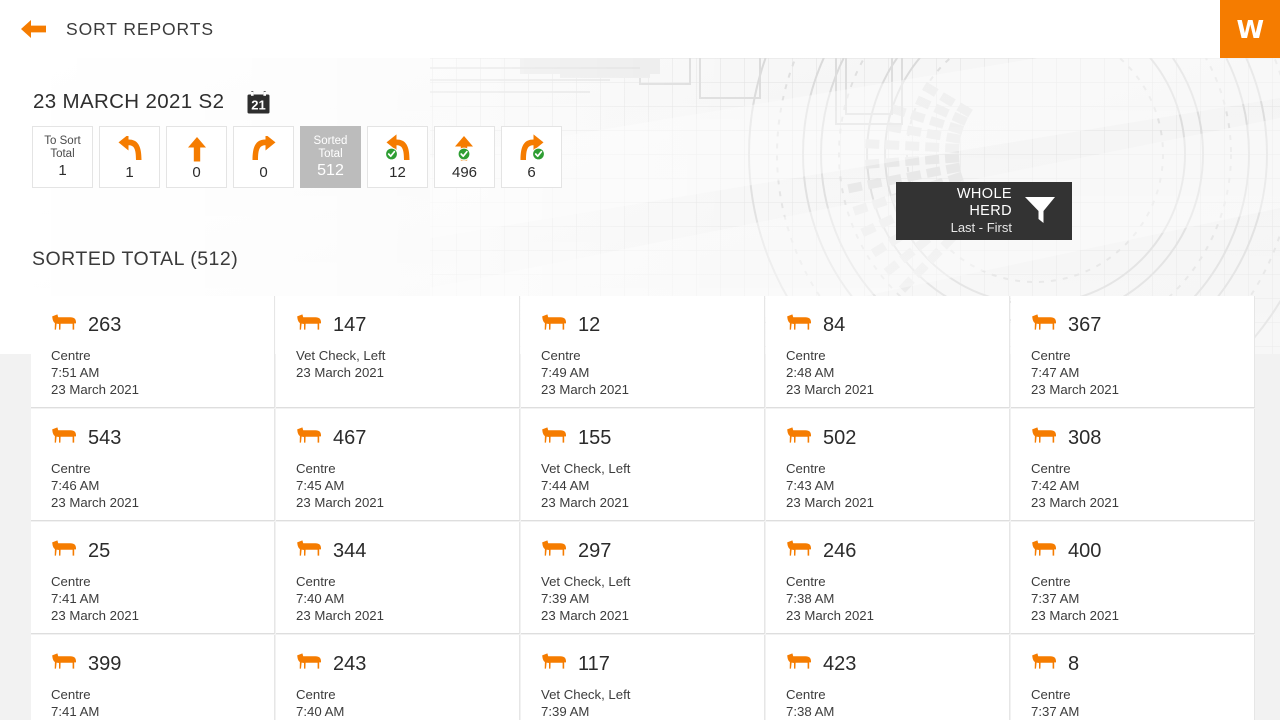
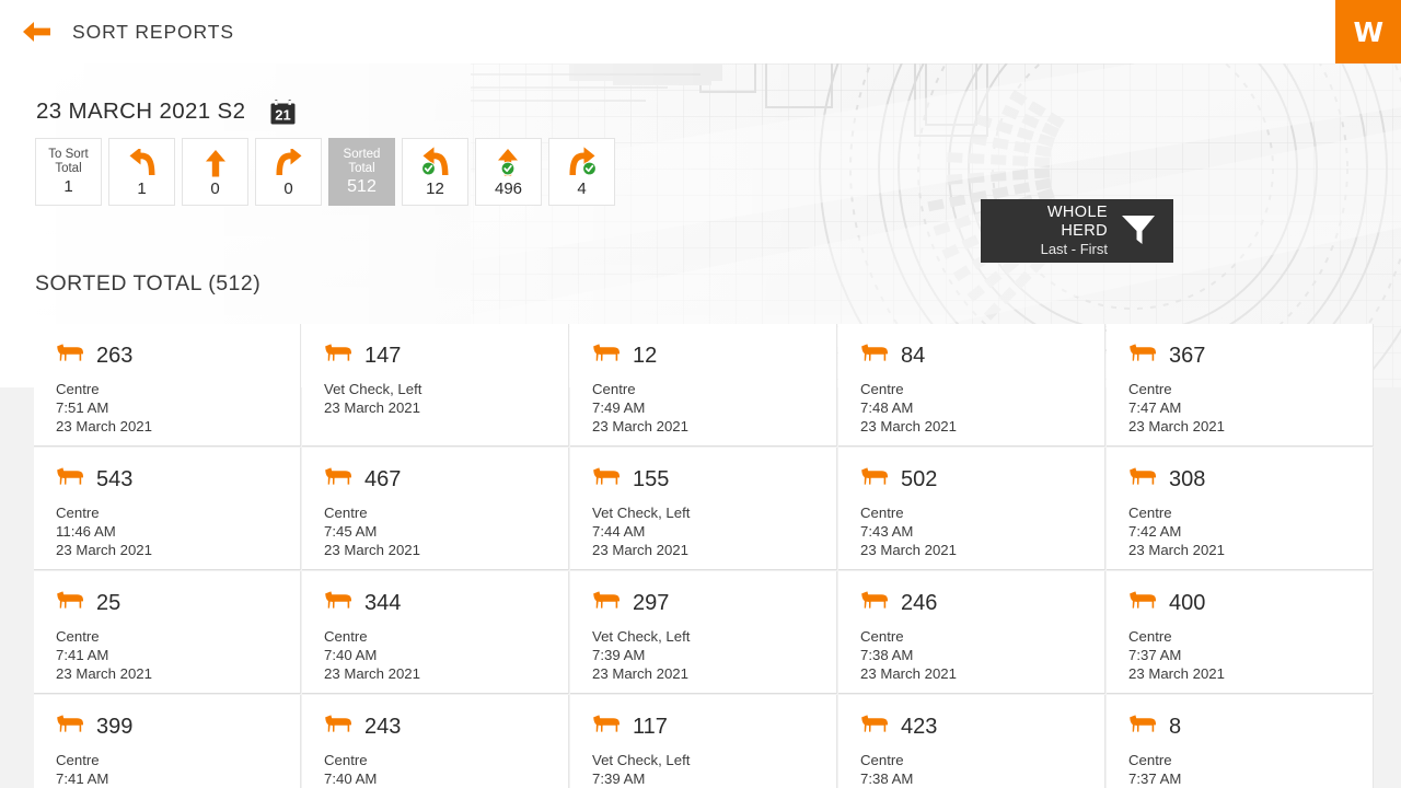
  SORT REPORTS
  W
  23 MARCH 2021 S2
  21
  To Sort
  Total
  1
  1
  0
  0
  Sorted
  Total
  512
  12
  496
- 6
+ 4
  SORTED TOTAL (512)
  WHOLE HERD
  Last - First
  263
  Centre
  7:51 AM
  23 March 2021
  147
  Vet Check, Left
  23 March 2021
  12
  Centre
  7:49 AM
  23 March 2021
  84
  Centre
- 2:48 AM
+ 7:48 AM
  23 March 2021
  367
  Centre
  7:47 AM
  23 March 2021
  543
  Centre
- 7:46 AM
+ 11:46 AM
  23 March 2021
  467
  Centre
  7:45 AM
  23 March 2021
  155
  Vet Check, Left
  7:44 AM
  23 March 2021
  502
  Centre
  7:43 AM
  23 March 2021
  308
  Centre
  7:42 AM
  23 March 2021
  25
  Centre
  7:41 AM
  23 March 2021
  344
  Centre
  7:40 AM
  23 March 2021
  297
  Vet Check, Left
  7:39 AM
  23 March 2021
  246
  Centre
  7:38 AM
  23 March 2021
  400
  Centre
  7:37 AM
  23 March 2021
  399
  Centre
  7:41 AM
  243
  Centre
  7:40 AM
  117
  Vet Check, Left
  7:39 AM
  423
  Centre
  7:38 AM
  8
  Centre
  7:37 AM
